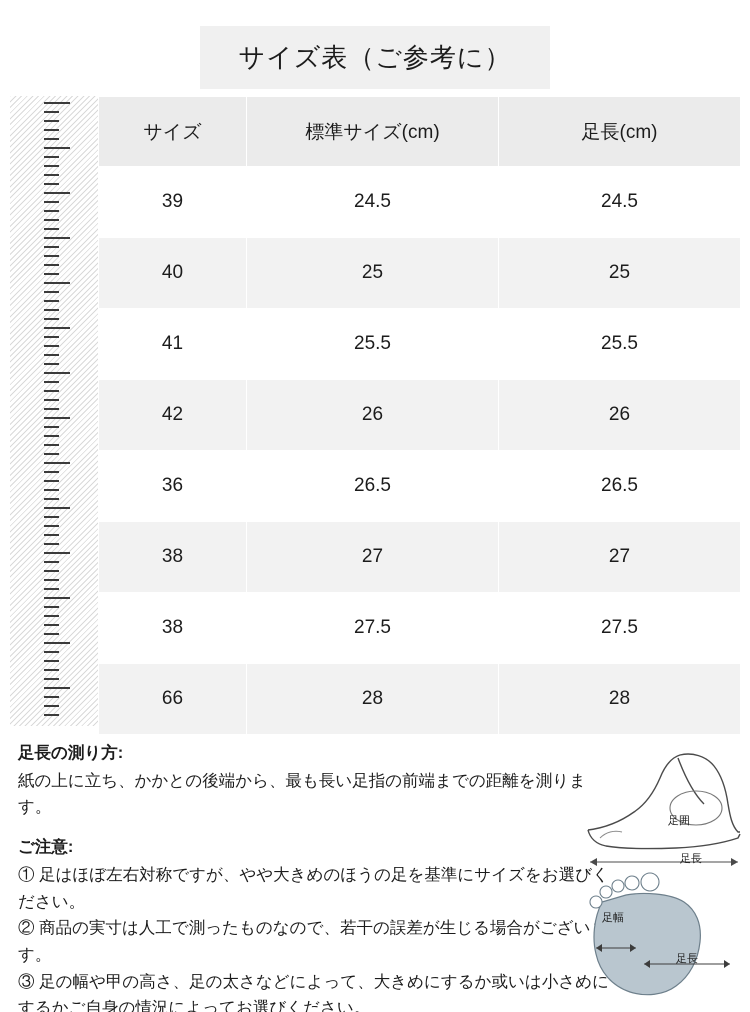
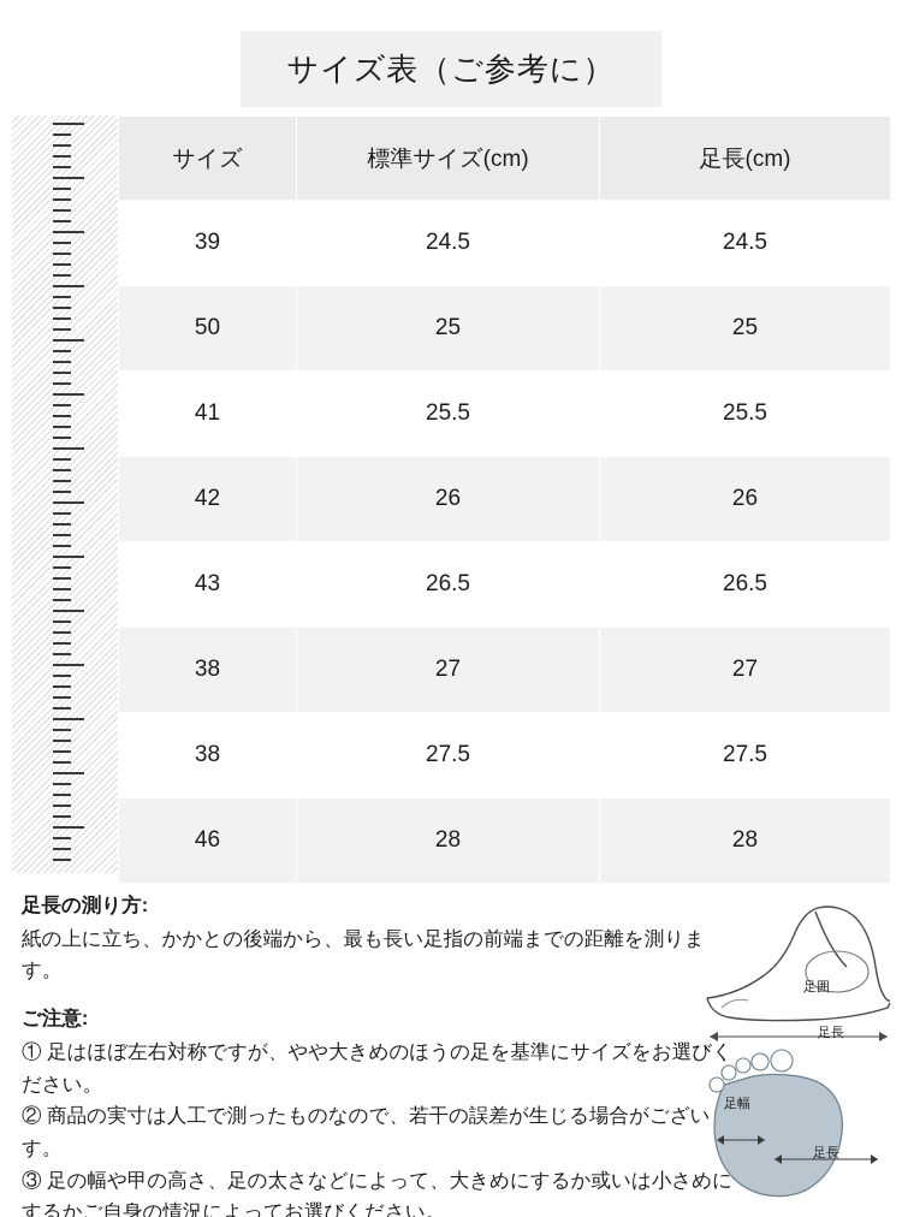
  サイズ表（ご参考に）
  サイズ	標準サイズ(cm)	足長(cm)
  39	24.5	24.5
- 40	25	25
+ 50	25	25
  41	25.5	25.5
  42	26	26
- 36	26.5	26.5
+ 43	26.5	26.5
  38	27	27
  38	27.5	27.5
- 66	28	28
+ 46	28	28
  足長の測り方:
  紙の上に立ち、かかとの後端から、最も長い足指の前端までの距離を測ります。
  ご注意:
  ① 足はほぼ左右対称ですが、やや大きめのほうの足を基準にサイズをお選びください。
  ② 商品の実寸は人工で測ったものなので、若干の誤差が生じる場合がございす。
  ③ 足の幅や甲の高さ、足の太さなどによって、大きめにするか或いは小さめにするかご自身の情況によってお選びください。
  足囲
  足長
  足幅
  足長
